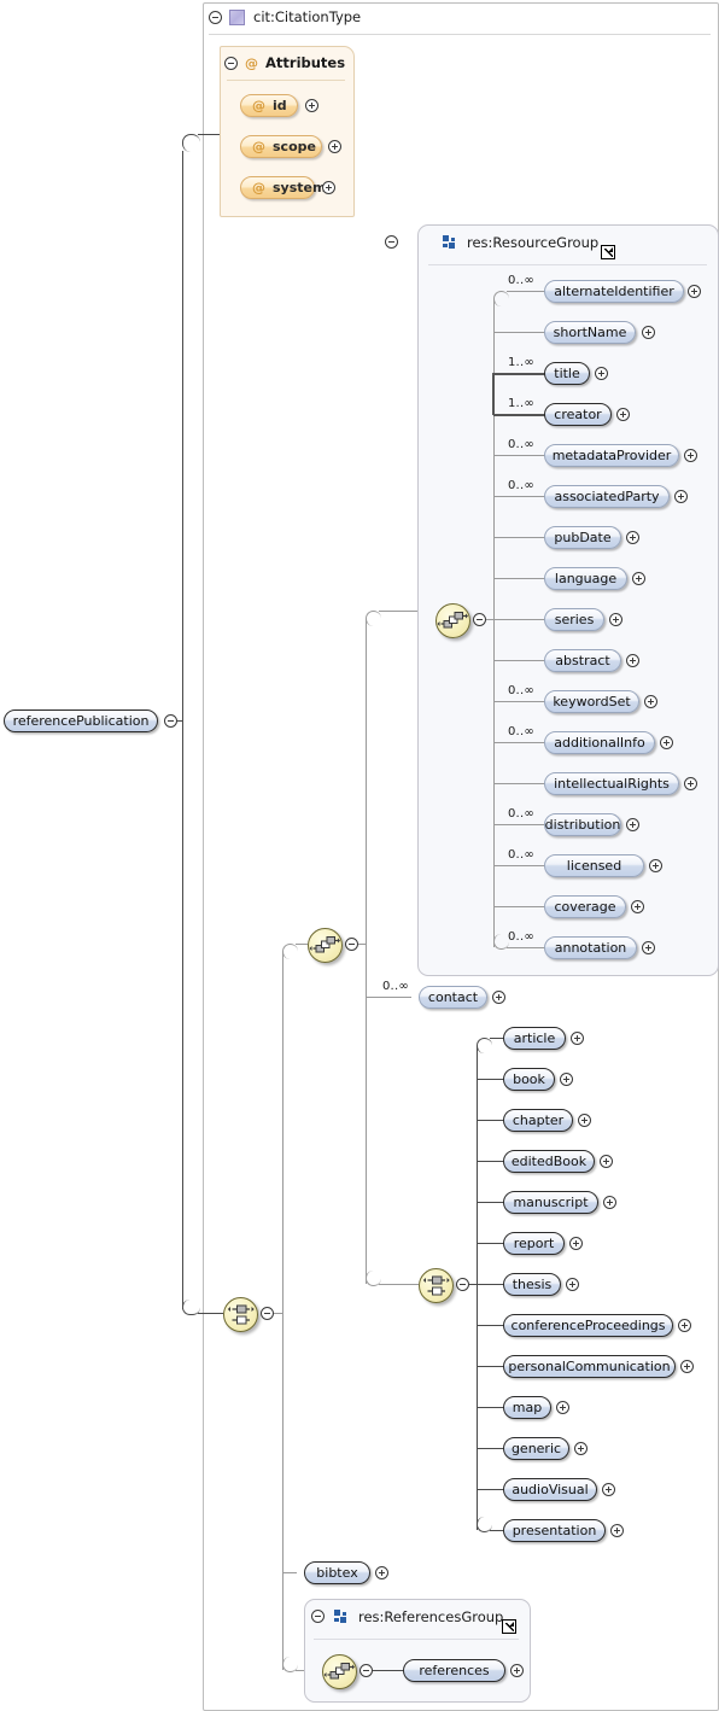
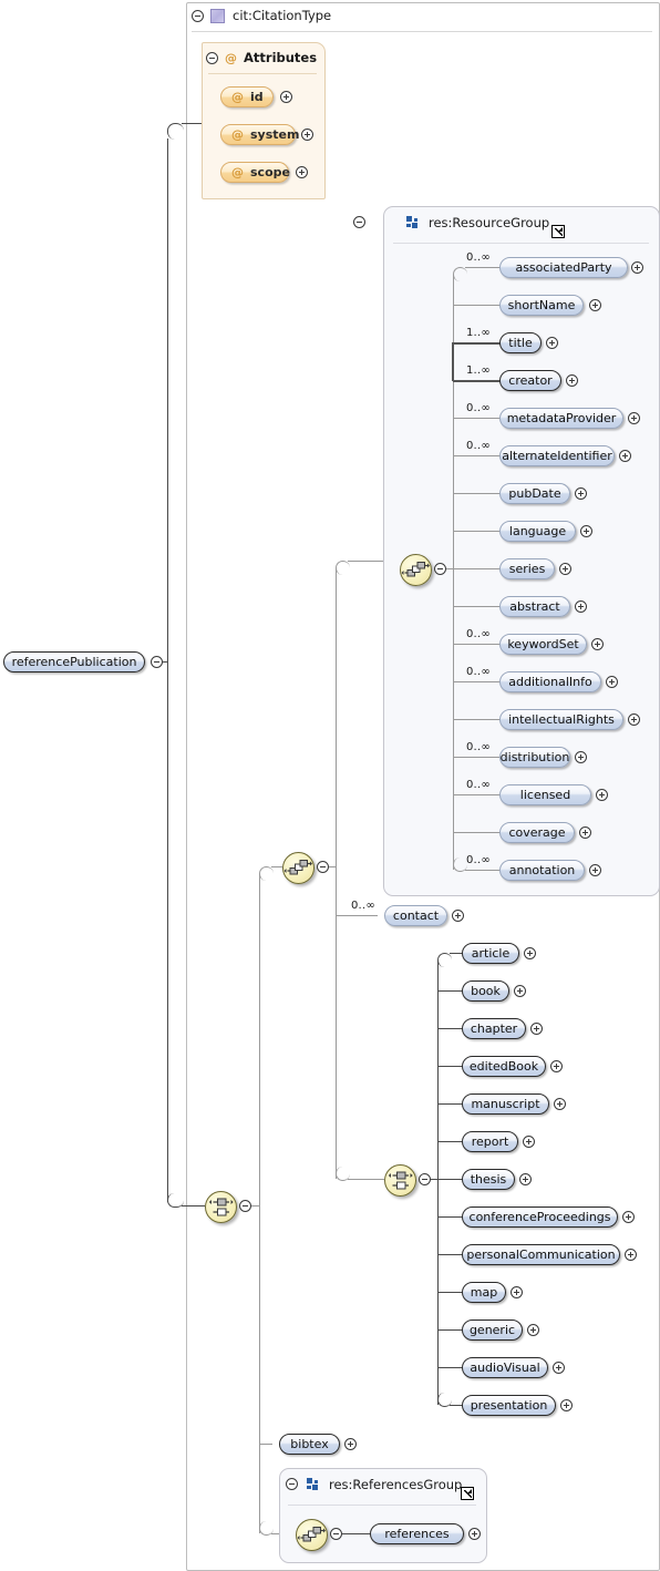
  cit:CitationType
  @
  Attributes
  @
  id
  @
- scope
+ system
  @
- system
+ scope
  referencePublication
  res:ResourceGroup
  0..∞
- alternateIdentifier
+ associatedParty
  shortName
  1..∞
  title
  1..∞
  creator
  0..∞
  metadataProvider
  0..∞
- associatedParty
+ alternateIdentifier
  pubDate
  language
  series
  abstract
  0..∞
  keywordSet
  0..∞
  additionalInfo
  intellectualRights
  0..∞
  distribution
  0..∞
  licensed
  coverage
  0..∞
  annotation
  0..∞
  contact
  article
  book
  chapter
  editedBook
  manuscript
  report
  thesis
  conferenceProceedings
  personalCommunication
  map
  generic
  audioVisual
  presentation
  bibtex
  res:ReferencesGroup
  references
